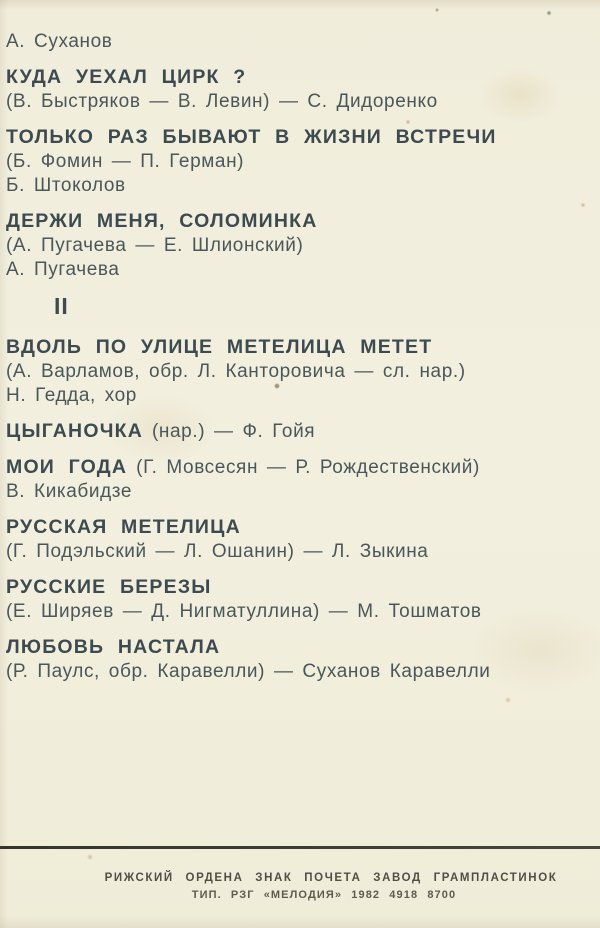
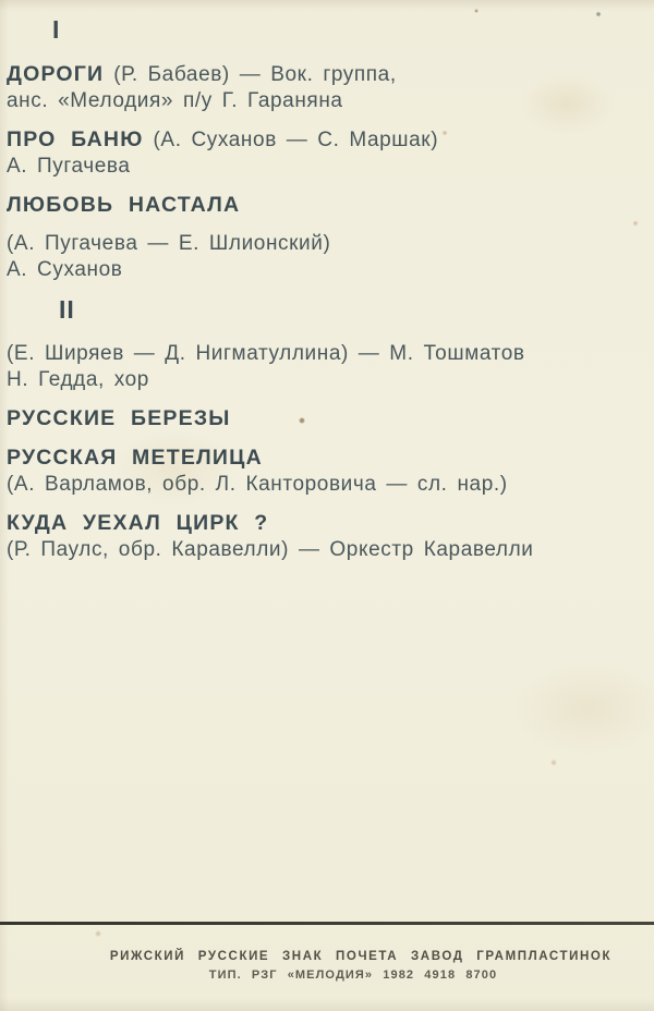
+ I
+ ДОРОГИ (Р. Бабаев) — Вок. группа,
+ анс. «Мелодия» п/у Г. Гараняна
+ ПРО БАНЮ (А. Суханов — С. Маршак)
- А. Суханов
+ А. Пугачева
- КУДА УЕХАЛ ЦИРК ?
+ ЛЮБОВЬ НАСТАЛА
- (В. Быстряков — В. Левин) — С. Дидоренко
- ТОЛЬКО РАЗ БЫВАЮТ В ЖИЗНИ ВСТРЕЧИ
- (Б. Фомин — П. Герман)
- Б. Штоколов
- ДЕРЖИ МЕНЯ, СОЛОМИНКА
  (А. Пугачева — Е. Шлионский)
- А. Пугачева
+ А. Суханов
  II
- ВДОЛЬ ПО УЛИЦЕ МЕТЕЛИЦА МЕТЕТ
- (А. Варламов, обр. Л. Канторовича — сл. нар.)
+ (Е. Ширяев — Д. Нигматуллина) — М. Тошматов
  Н. Гедда, хор
- ЦЫГАНОЧКА (нар.) — Ф. Гойя
- МОИ ГОДА (Г. Мовсесян — Р. Рождественский)
- В. Кикабидзе
- РУССКАЯ МЕТЕЛИЦА
+ РУССКИЕ БЕРЕЗЫ
- (Г. Подэльский — Л. Ошанин) — Л. Зыкина
- РУССКИЕ БЕРЕЗЫ
+ РУССКАЯ МЕТЕЛИЦА
- (Е. Ширяев — Д. Нигматуллина) — М. Тошматов
+ (А. Варламов, обр. Л. Канторовича — сл. нар.)
- ЛЮБОВЬ НАСТАЛА
+ КУДА УЕХАЛ ЦИРК ?
- (Р. Паулс, обр. Каравелли) — Суханов Каравелли
+ (Р. Паулс, обр. Каравелли) — Оркестр Каравелли
- РИЖСКИЙ ОРДЕНА ЗНАК ПОЧЕТА ЗАВОД ГРАМПЛАСТИНОК
+ РИЖСКИЙ РУССКИЕ ЗНАК ПОЧЕТА ЗАВОД ГРАМПЛАСТИНОК
  ТИП. РЗГ «МЕЛОДИЯ» 1982 4918 8700
